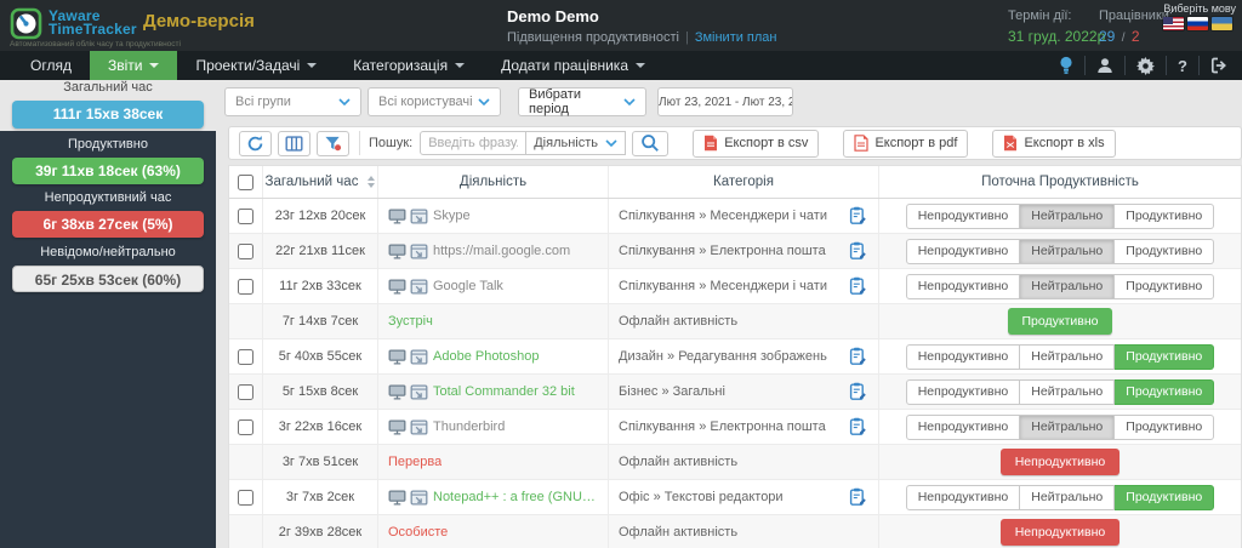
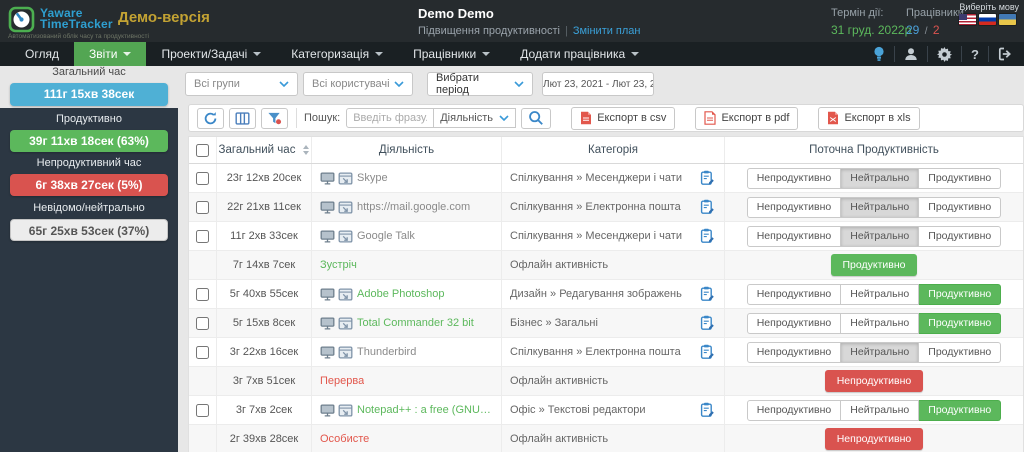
  Yaware
  TimeTracker
  Демо-версія
  Demo Demo
  Підвищення продуктивності | Змінити план
  Термін дії:
  31 груд. 2022р
  Працівники:
  29 / 2
  Виберіть мову
  Огляд
  Звіти
  Проекти/Задачі
  Категоризація
+ Працівники
  Додати працівника
  ?
  Загальний час
  111г 15хв 38сек
  Продуктивно
  39г 11хв 18сек (63%)
  Непродуктивний час
  6г 38хв 27сек (5%)
  Невідомо/нейтрально
- 65г 25хв 53сек (60%)
+ 65г 25хв 53сек (37%)
  Всі групи
  Всі користувачі
  Вибрати період
  Лют 23, 2021 - Лют 23, 2
  Пошук:
  Введіть фразу
  Діяльність
  Експорт в csv
  Експорт в pdf
  Експорт в xls
  Загальний час
  Діяльність
  Категорія
  Поточна Продуктивність
  23г 12хв 20сек
  Skype
  Спілкування » Месенджери і чати
  Непродуктивно
  Нейтрально
  Продуктивно
  22г 21хв 11сек
  https://mail.google.com
  Спілкування » Електронна пошта
  Непродуктивно
  Нейтрально
  Продуктивно
  11г 2хв 33сек
  Google Talk
  Спілкування » Месенджери і чати
  Непродуктивно
  Нейтрально
  Продуктивно
  7г 14хв 7сек
  Зустріч
  Офлайн активність
  Продуктивно
  5г 40хв 55сек
  Adobe Photoshop
  Дизайн » Редагування зображень
  Непродуктивно
  Нейтрально
  Продуктивно
  5г 15хв 8сек
  Total Commander 32 bit
  Бізнес » Загальні
  Непродуктивно
  Нейтрально
  Продуктивно
  3г 22хв 16сек
  Thunderbird
  Спілкування » Електронна пошта
  Непродуктивно
  Нейтрально
  Продуктивно
  3г 7хв 51сек
  Перерва
  Офлайн активність
  Непродуктивно
  3г 7хв 2сек
  Офіс » Текстові редактори
  Непродуктивно
  Нейтрально
  Продуктивно
  2г 39хв 28сек
  Особисте
  Офлайн активність
  Непродуктивно
